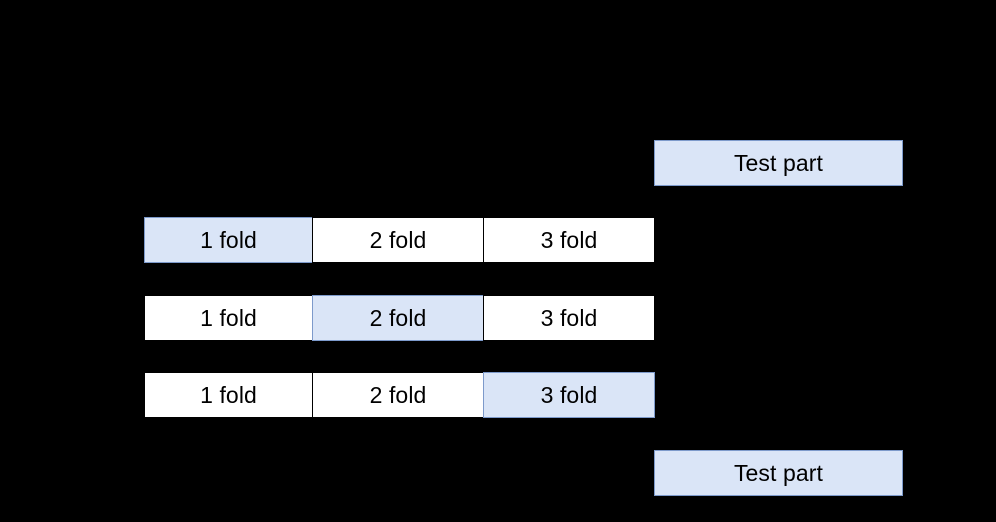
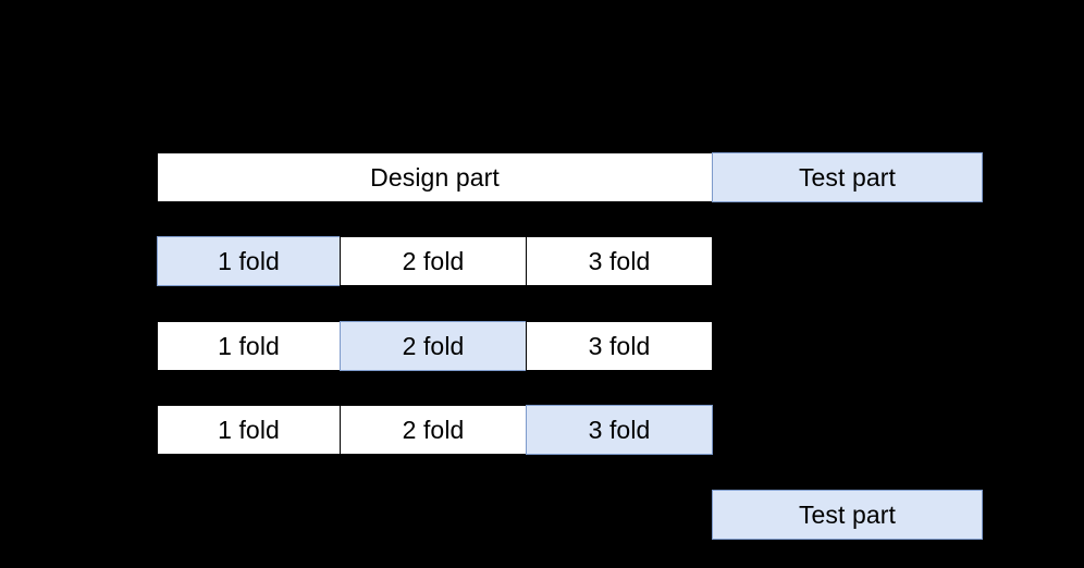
+ Design part
  Test part
  1 fold
  2 fold
  3 fold
  1 fold
  2 fold
  3 fold
  1 fold
  2 fold
  3 fold
  Test part
